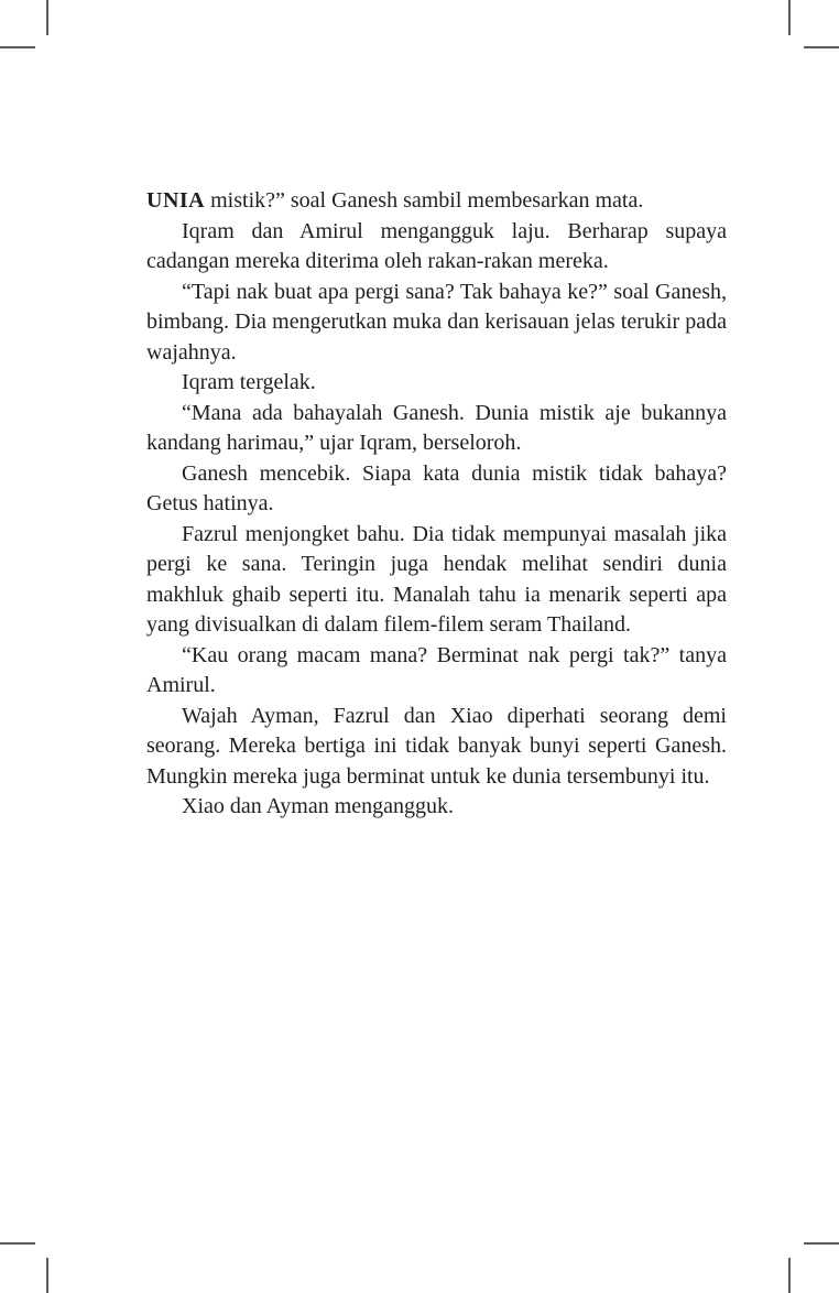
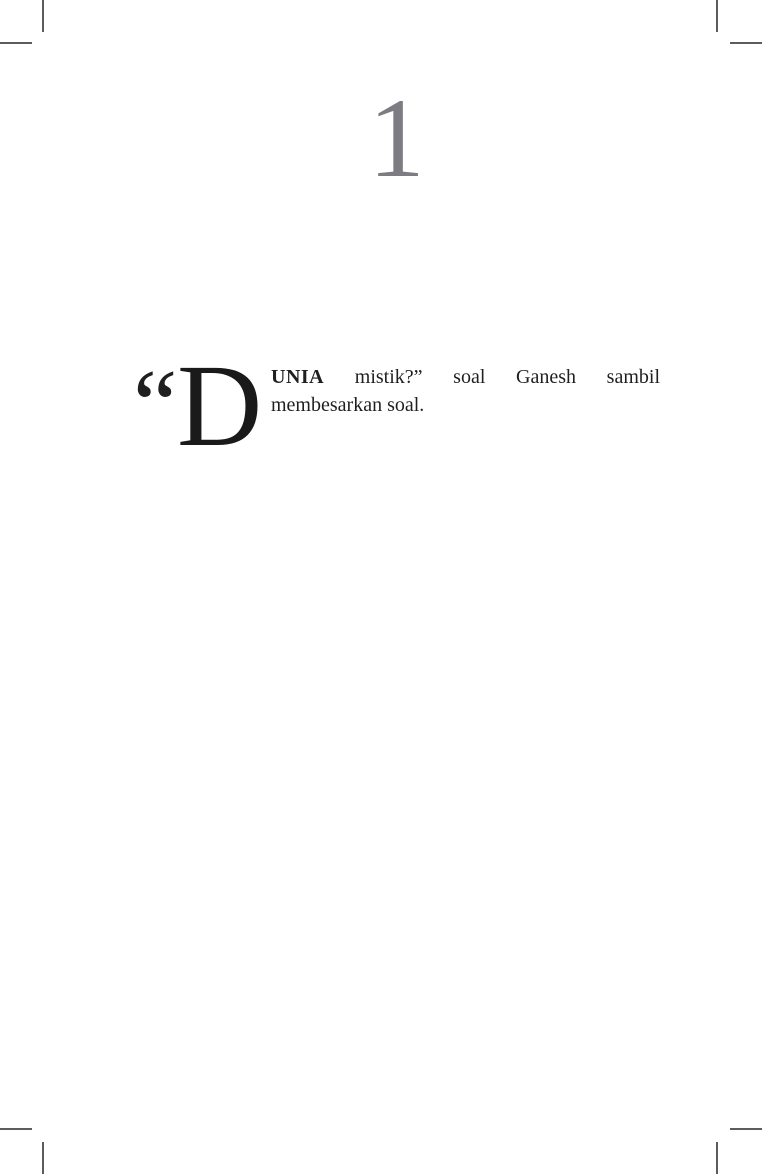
+ 1
+ “
+ D
- UNIA mistik?” soal Ganesh sambil membesarkan mata.
+ UNIA mistik?” soal Ganesh sambil membesarkan soal.
- Iqram dan Amirul mengangguk laju. Berharap supaya cadangan mereka diterima oleh rakan-rakan mereka.
- “Tapi nak buat apa pergi sana? Tak bahaya ke?” soal Ganesh, bimbang. Dia mengerutkan muka dan kerisauan jelas terukir pada wajahnya.
- Iqram tergelak.
- “Mana ada bahayalah Ganesh. Dunia mistik aje bukannya kandang harimau,” ujar Iqram, berseloroh.
- Ganesh mencebik. Siapa kata dunia mistik tidak bahaya? Getus hatinya.
- Fazrul menjongket bahu. Dia tidak mempunyai masalah jika pergi ke sana. Teringin juga hendak melihat sendiri dunia makhluk ghaib seperti itu. Manalah tahu ia menarik seperti apa yang divisualkan di dalam filem-filem seram Thailand.
- “Kau orang macam mana? Berminat nak pergi tak?” tanya Amirul.
- Wajah Ayman, Fazrul dan Xiao diperhati seorang demi seorang. Mereka bertiga ini tidak banyak bunyi seperti Ganesh. Mungkin mereka juga berminat untuk ke dunia tersembunyi itu.
- Xiao dan Ayman mengangguk.
